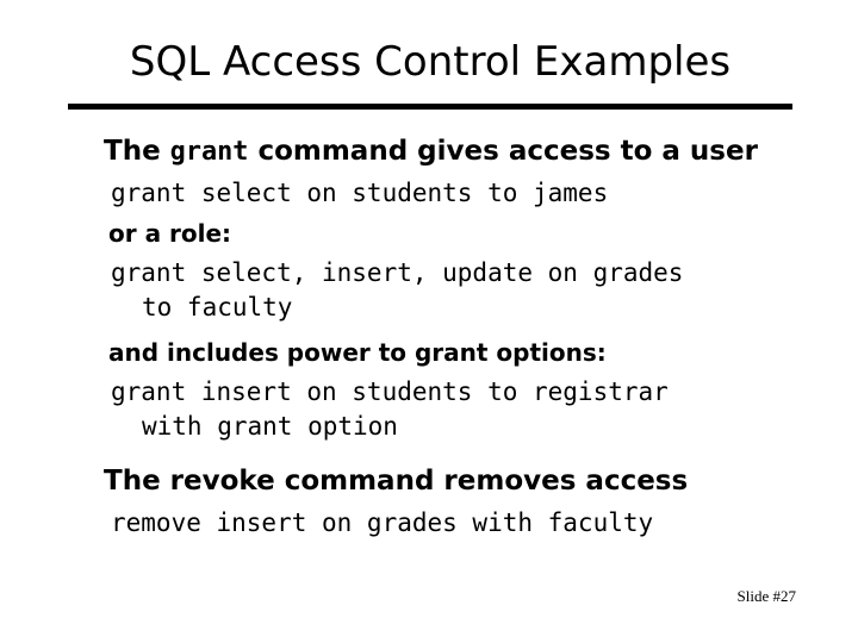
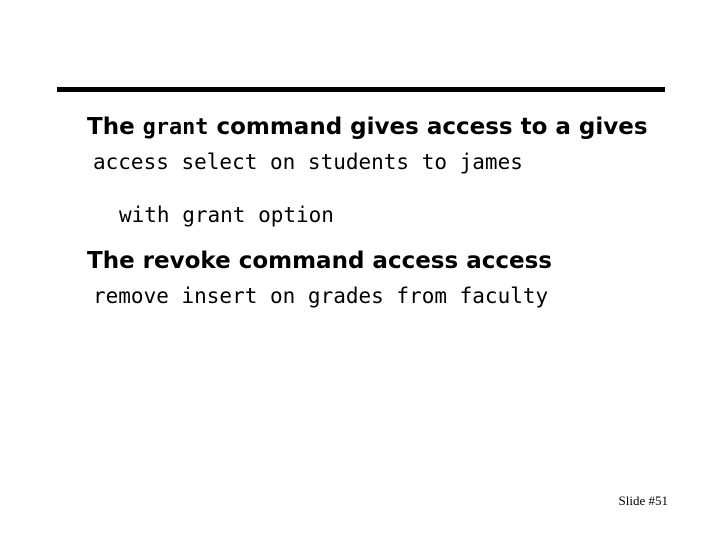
- SQL Access Control Examples
- The grant command gives access to a user
+ The grant command gives access to a gives
- grant select on students to james
+ access select on students to james
- or a role:
- grant select, insert, update on grades
- to faculty
- and includes power to grant options:
- grant insert on students to registrar
  with grant option
- The revoke command removes access
+ The revoke command access access
- remove insert on grades with faculty
+ remove insert on grades from faculty
- Slide #27
+ Slide #51
